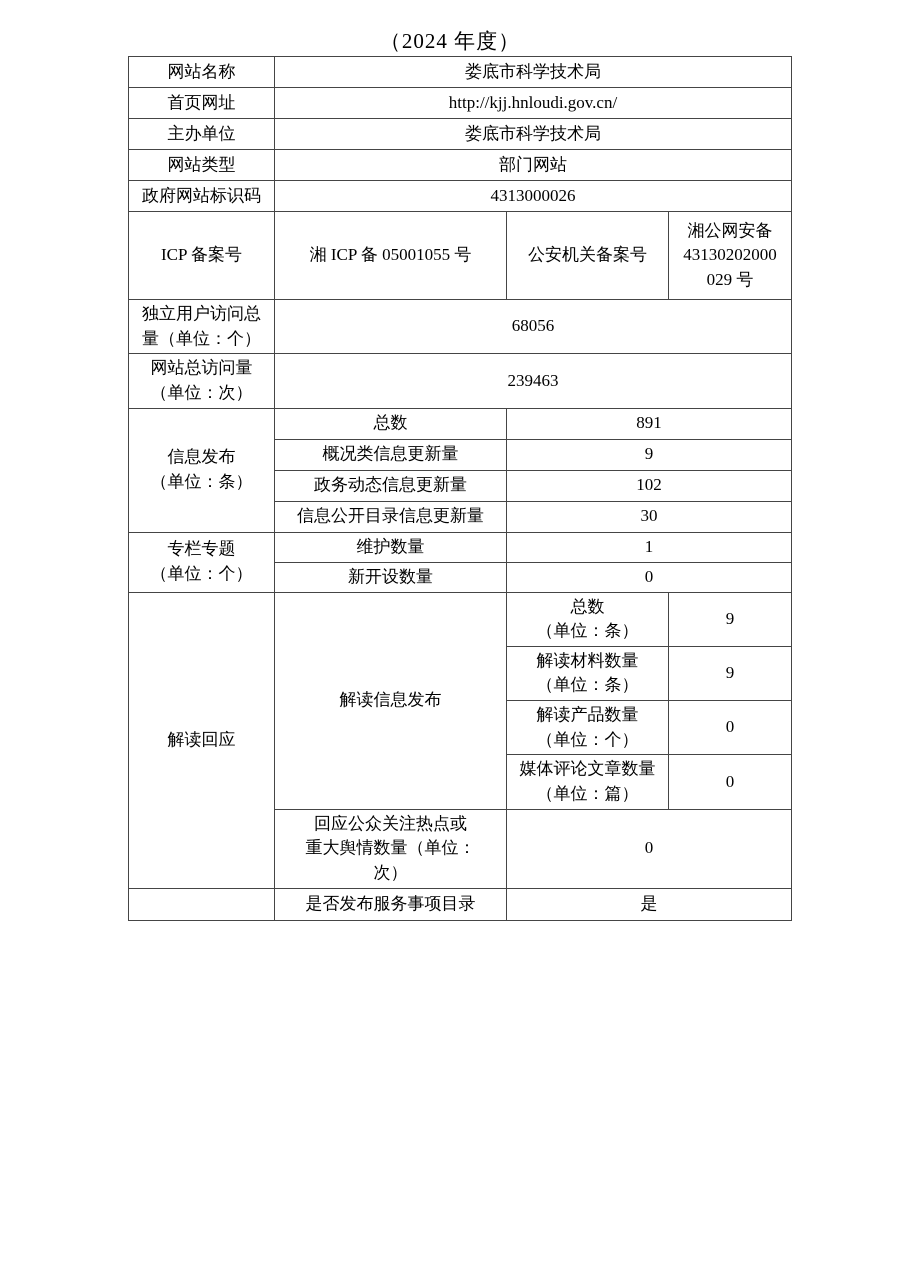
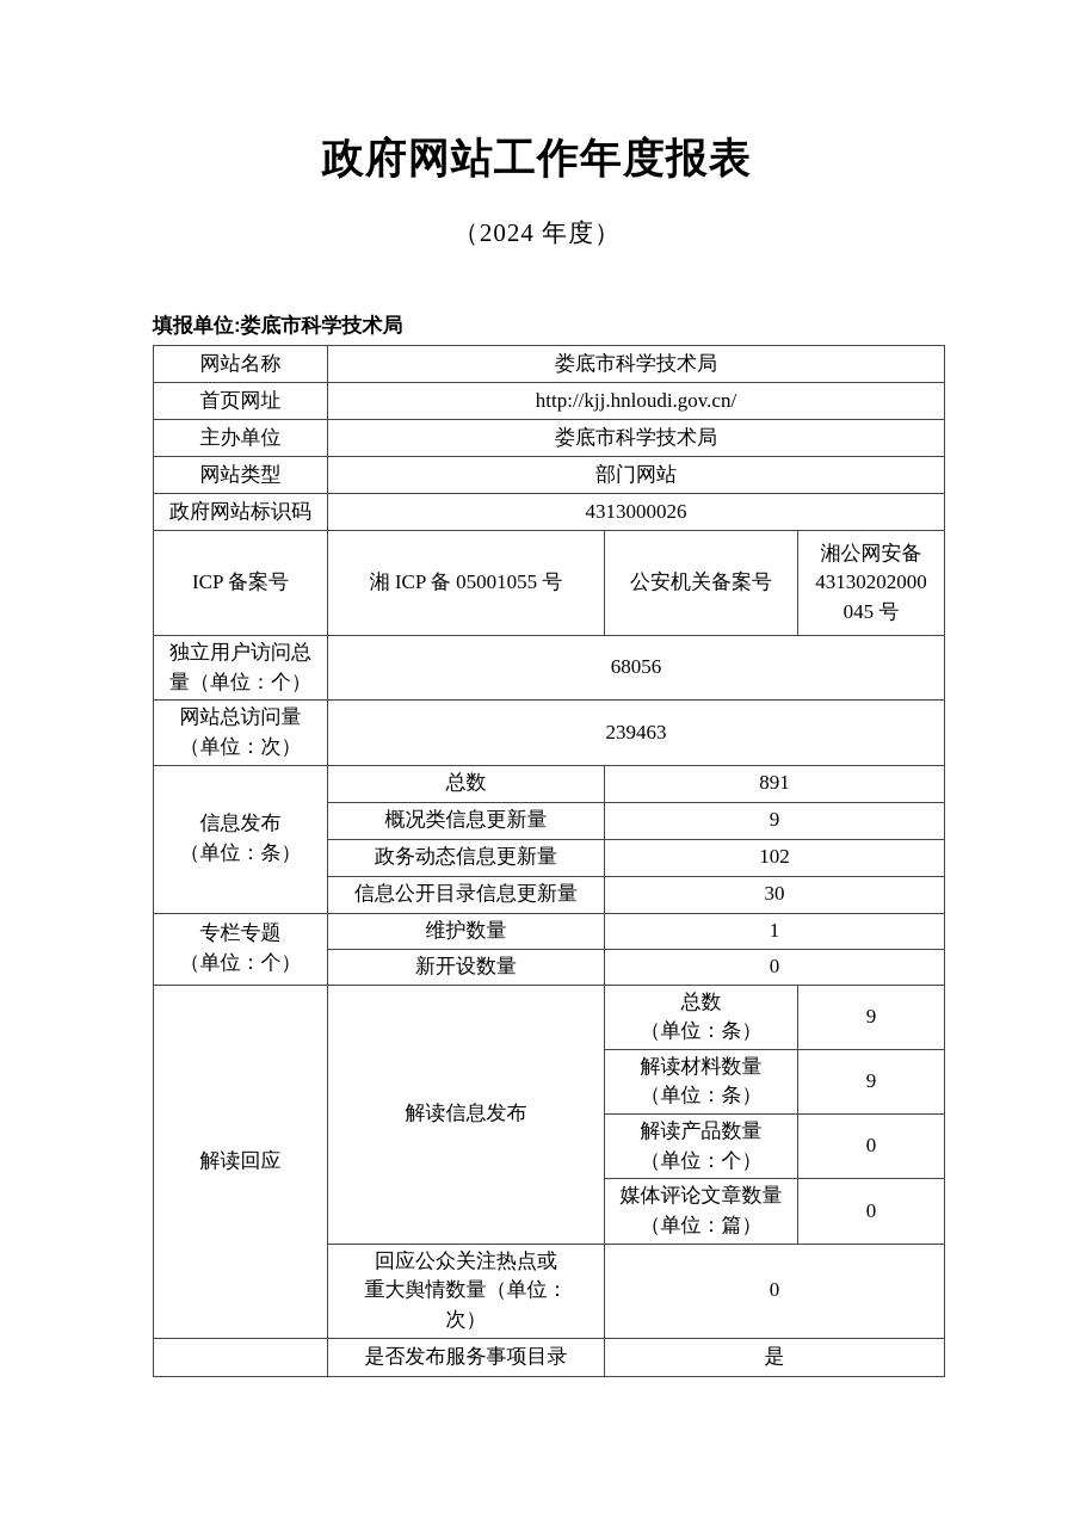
+ 政府网站工作年度报表
  （2024 年度）
+ 填报单位:娄底市科学技术局
  网站名称	娄底市科学技术局
  首页网址	http://kjj.hnloudi.gov.cn/
  主办单位	娄底市科学技术局
  网站类型	部门网站
  政府网站标识码	4313000026
- ICP 备案号	湘 ICP 备 05001055 号	公安机关备案号	湘公网安备 43130202000 029 号
+ ICP 备案号	湘 ICP 备 05001055 号	公安机关备案号	湘公网安备 43130202000 045 号
  独立用户访问总 量（单位：个）	68056
  网站总访问量 （单位：次）	239463
  信息发布 （单位：条）	总数	891
  概况类信息更新量	9
  政务动态信息更新量	102
  信息公开目录信息更新量	30
  专栏专题 （单位：个）	维护数量	1
  新开设数量	0
  解读回应	解读信息发布	总数 （单位：条）	9
  解读材料数量 （单位：条）	9
  解读产品数量 （单位：个）	0
  媒体评论文章数量 （单位：篇）	0
  回应公众关注热点或 重大舆情数量（单位： 次）	0
  	是否发布服务事项目录	是
